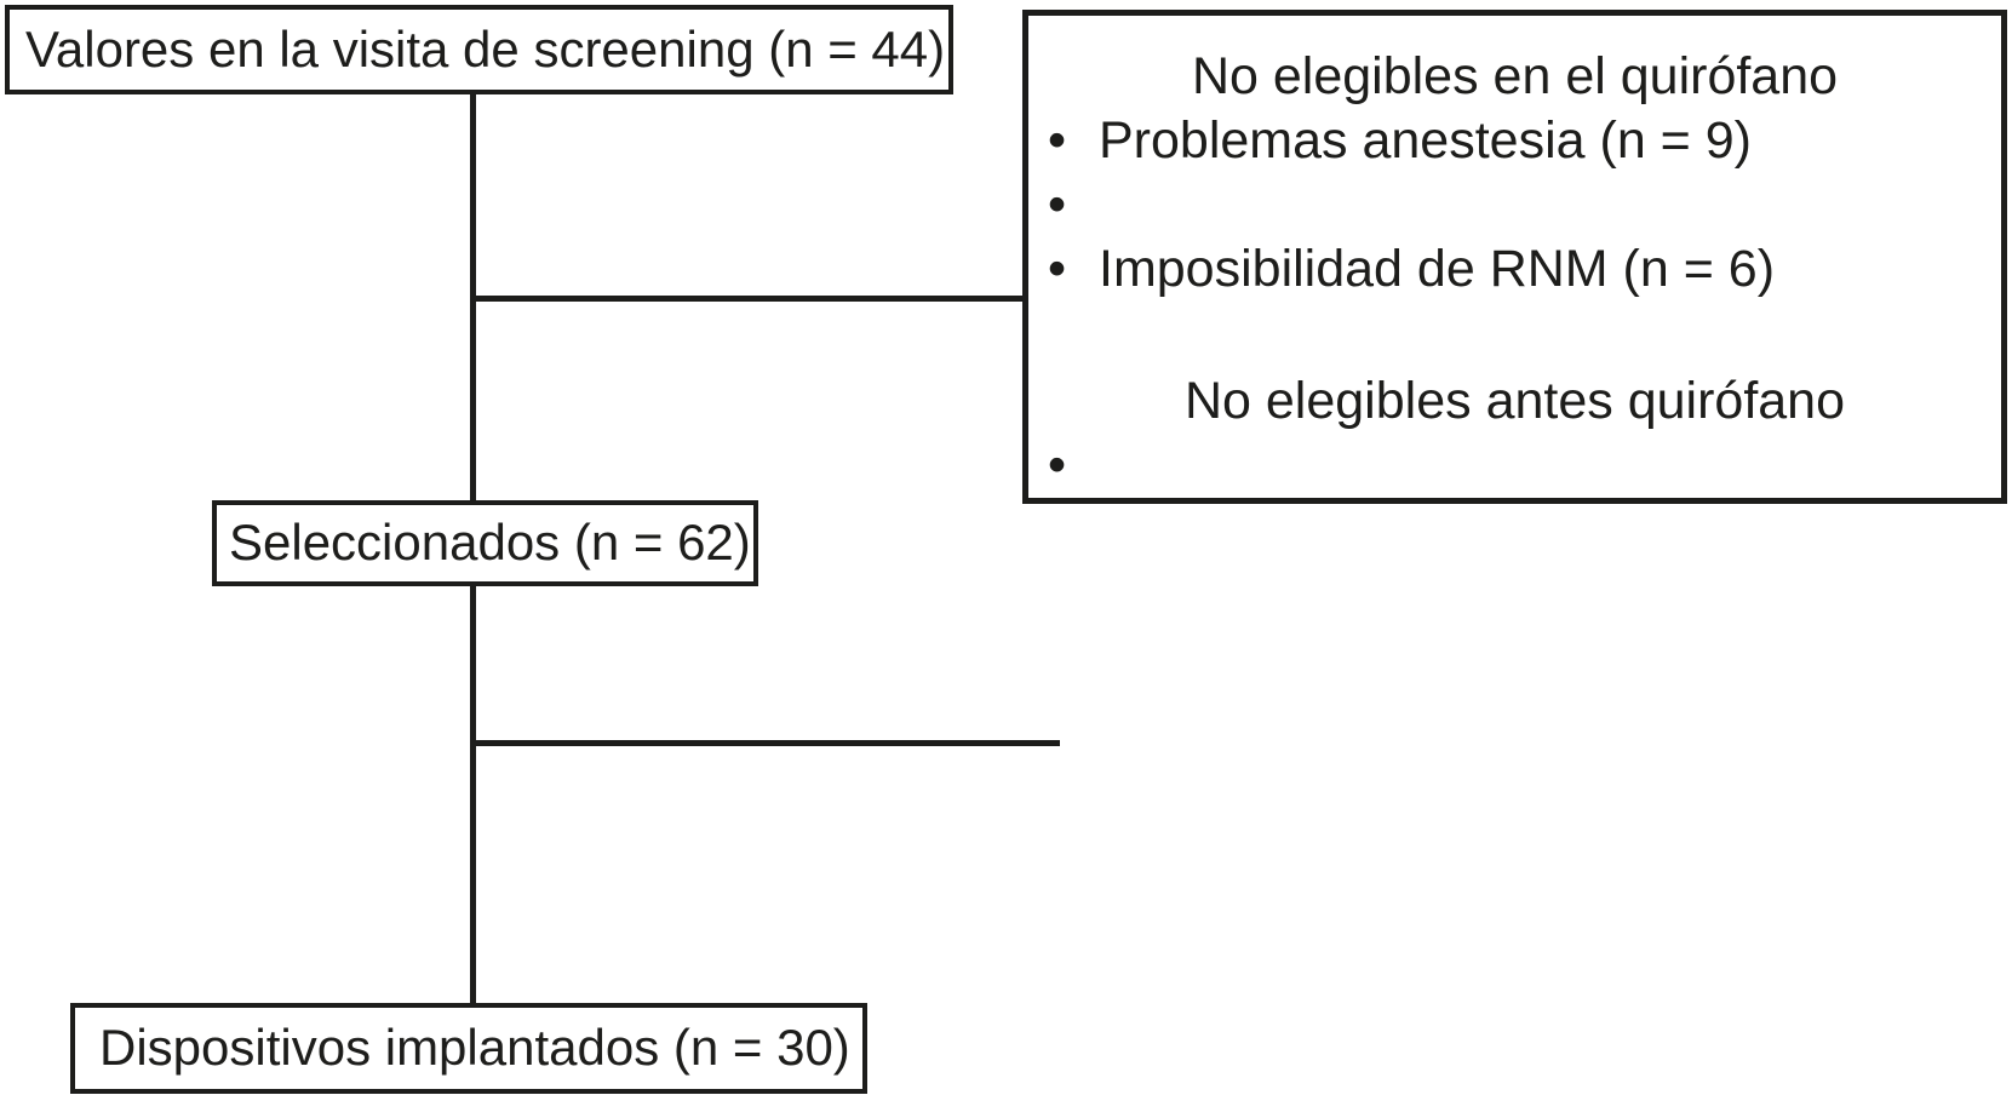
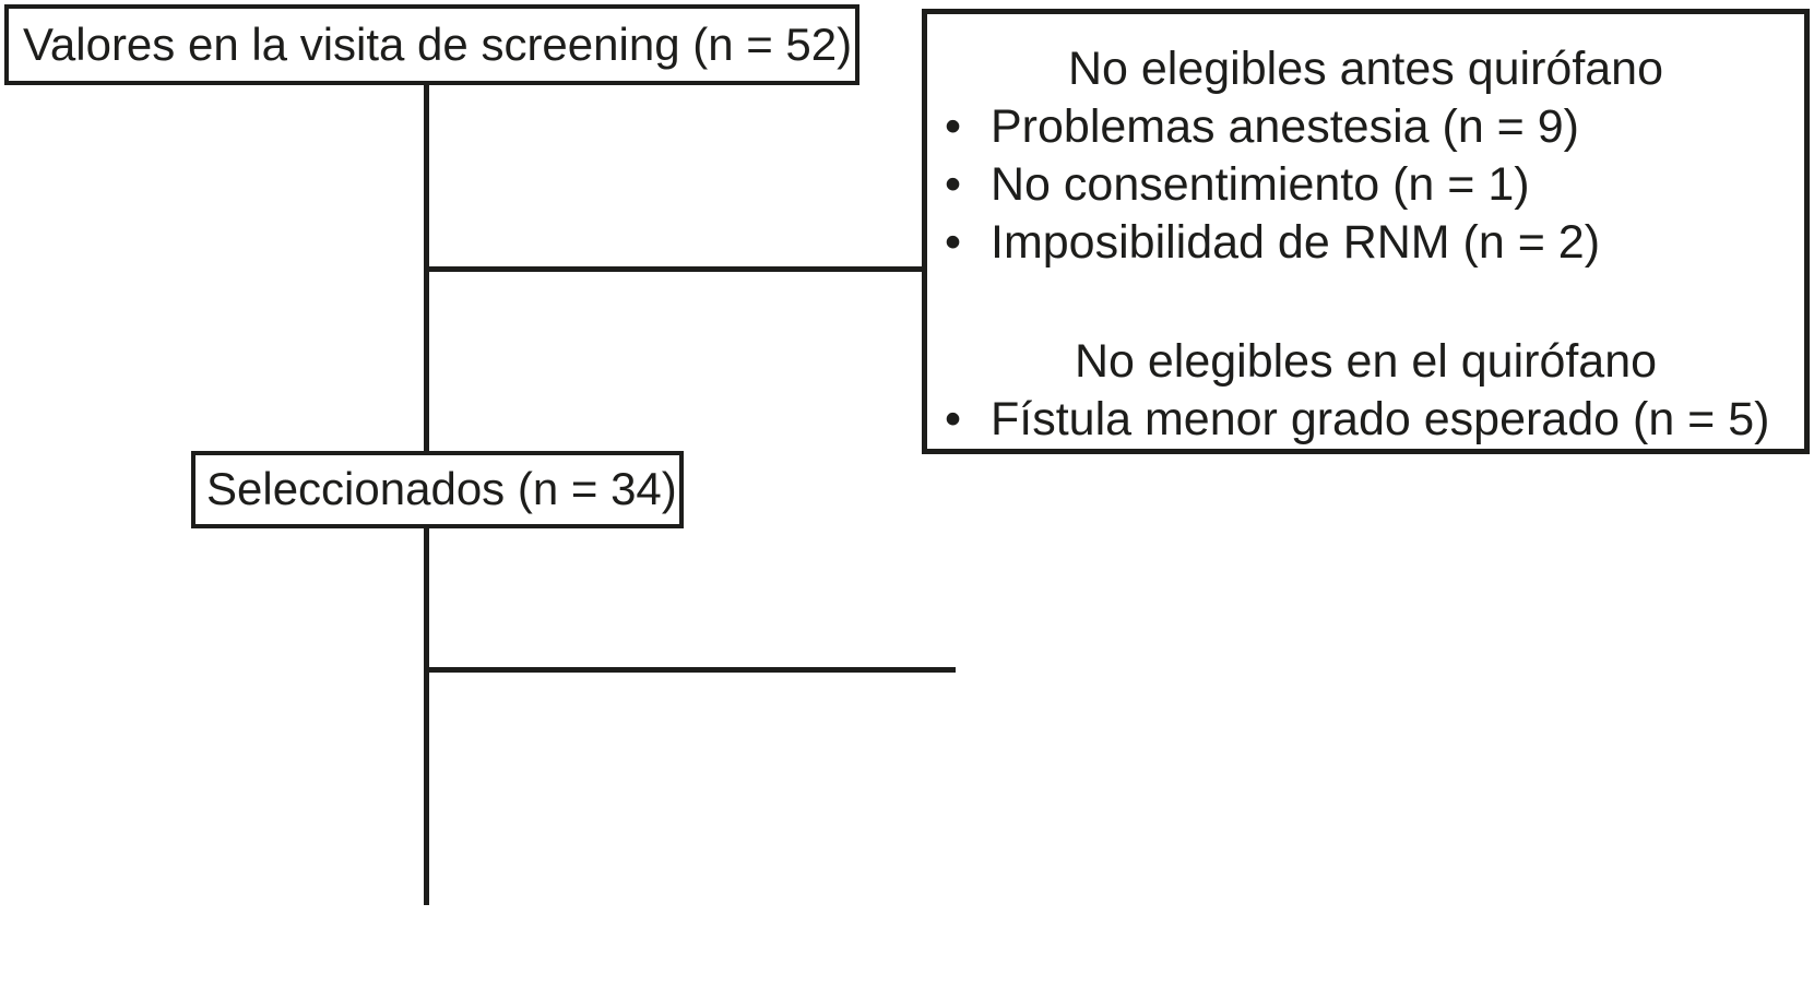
- Valores en la visita de screening (n = 44)
+ Valores en la visita de screening (n = 52)
- No elegibles en el quirófano
+ No elegibles antes quirófano
  •
  Problemas anestesia (n = 9)
  •
+ No consentimiento (n = 1)
  •
- Imposibilidad de RNM (n = 6)
+ Imposibilidad de RNM (n = 2)
- No elegibles antes quirófano
+ No elegibles en el quirófano
  •
+ Fístula menor grado esperado (n = 5)
- Seleccionados (n = 62)
+ Seleccionados (n = 34)
- Dispositivos implantados (n = 30)
